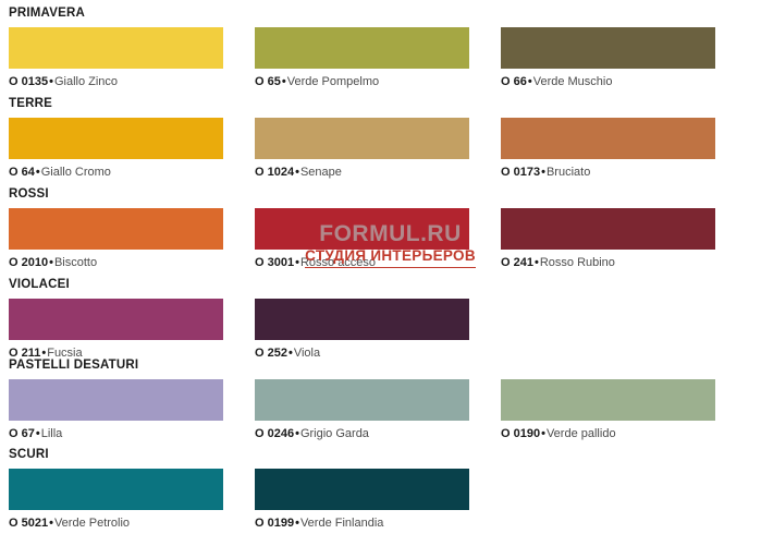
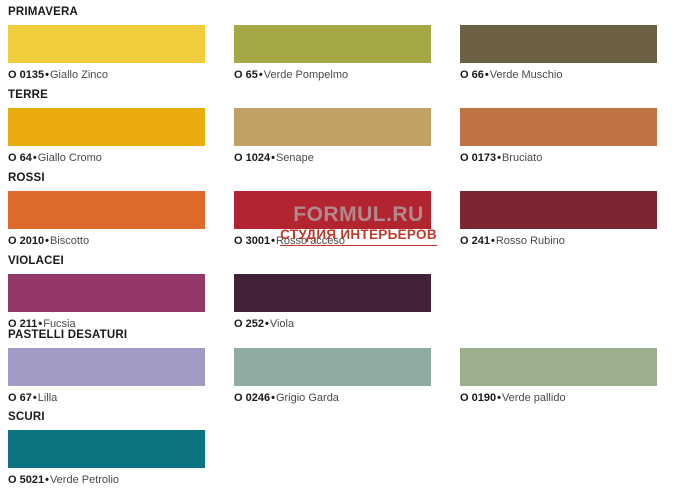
  PRIMAVERA
  O 0135•Giallo Zinco
  O 65•Verde Pompelmo
  O 66•Verde Muschio
  TERRE
  O 64•Giallo Cromo
  O 1024•Senape
  O 0173•Bruciato
  ROSSI
  O 2010•Biscotto
  O 3001•Rosso acceso
  O 241•Rosso Rubino
  VIOLACEI
  O 211•Fucsia
  O 252•Viola
  PASTELLI DESATURI
  O 67•Lilla
  O 0246•Grigio Garda
  O 0190•Verde pallido
  SCURI
  O 5021•Verde Petrolio
- O 0199•Verde Finlandia
  FORMUL.RU
  СТУДИЯ ИНТЕРЬЕРОВ
